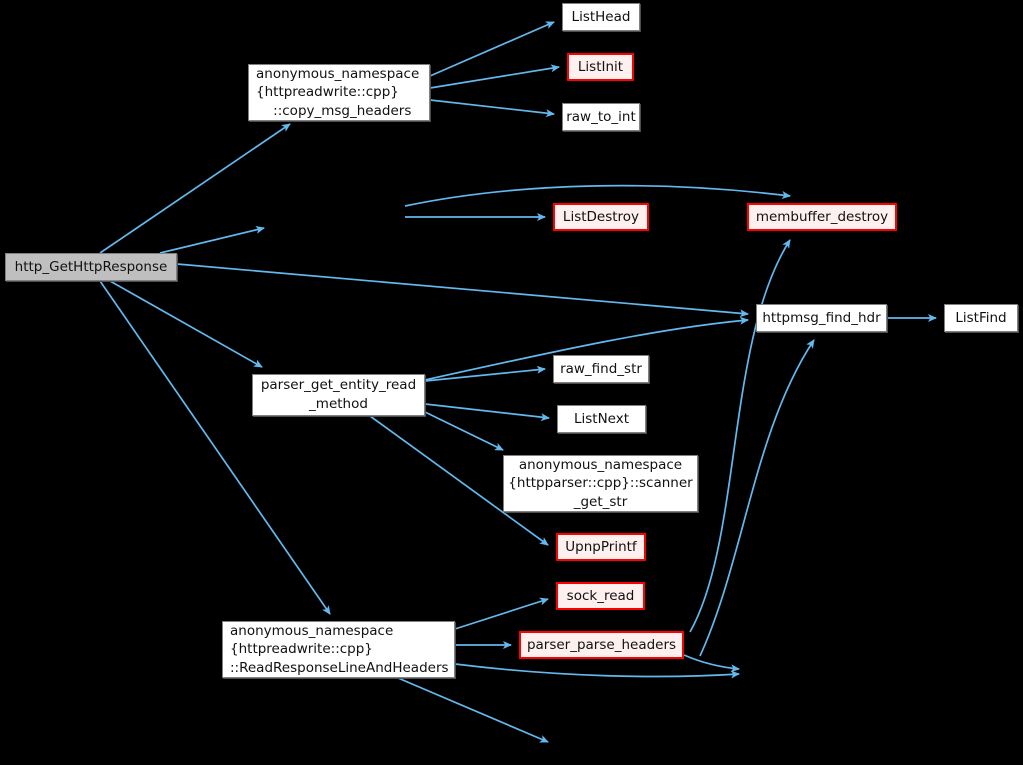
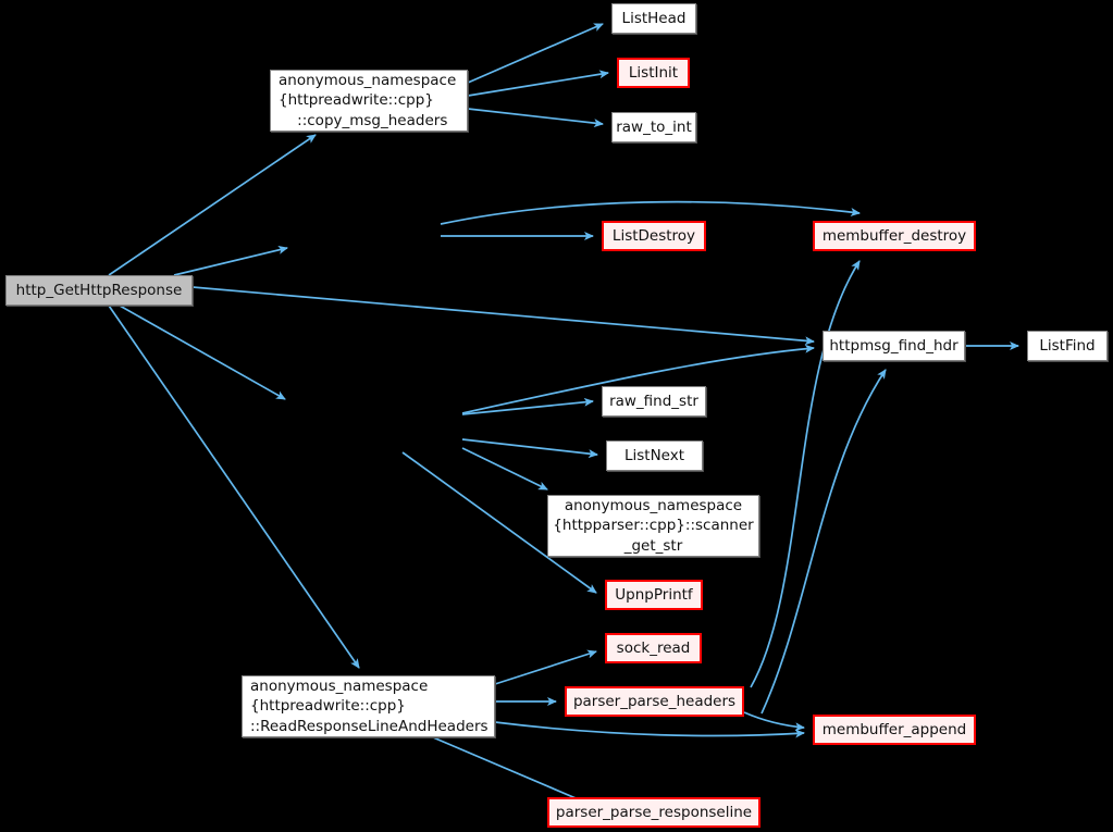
  http_GetHttpResponse
  anonymous_namespace
  {httpreadwrite::cpp}
  ::copy_msg_headers
  ListHead
  ListInit
  raw_to_int
  ListDestroy
  membuffer_destroy
  httpmsg_find_hdr
  ListFind
- parser_get_entity_read
- _method
  raw_find_str
  ListNext
  anonymous_namespace
  {httpparser::cpp}::scanner
  _get_str
  UpnpPrintf
  sock_read
  anonymous_namespace
  {httpreadwrite::cpp}
  ::ReadResponseLineAndHeaders
  parser_parse_headers
+ membuffer_append
+ parser_parse_responseline
